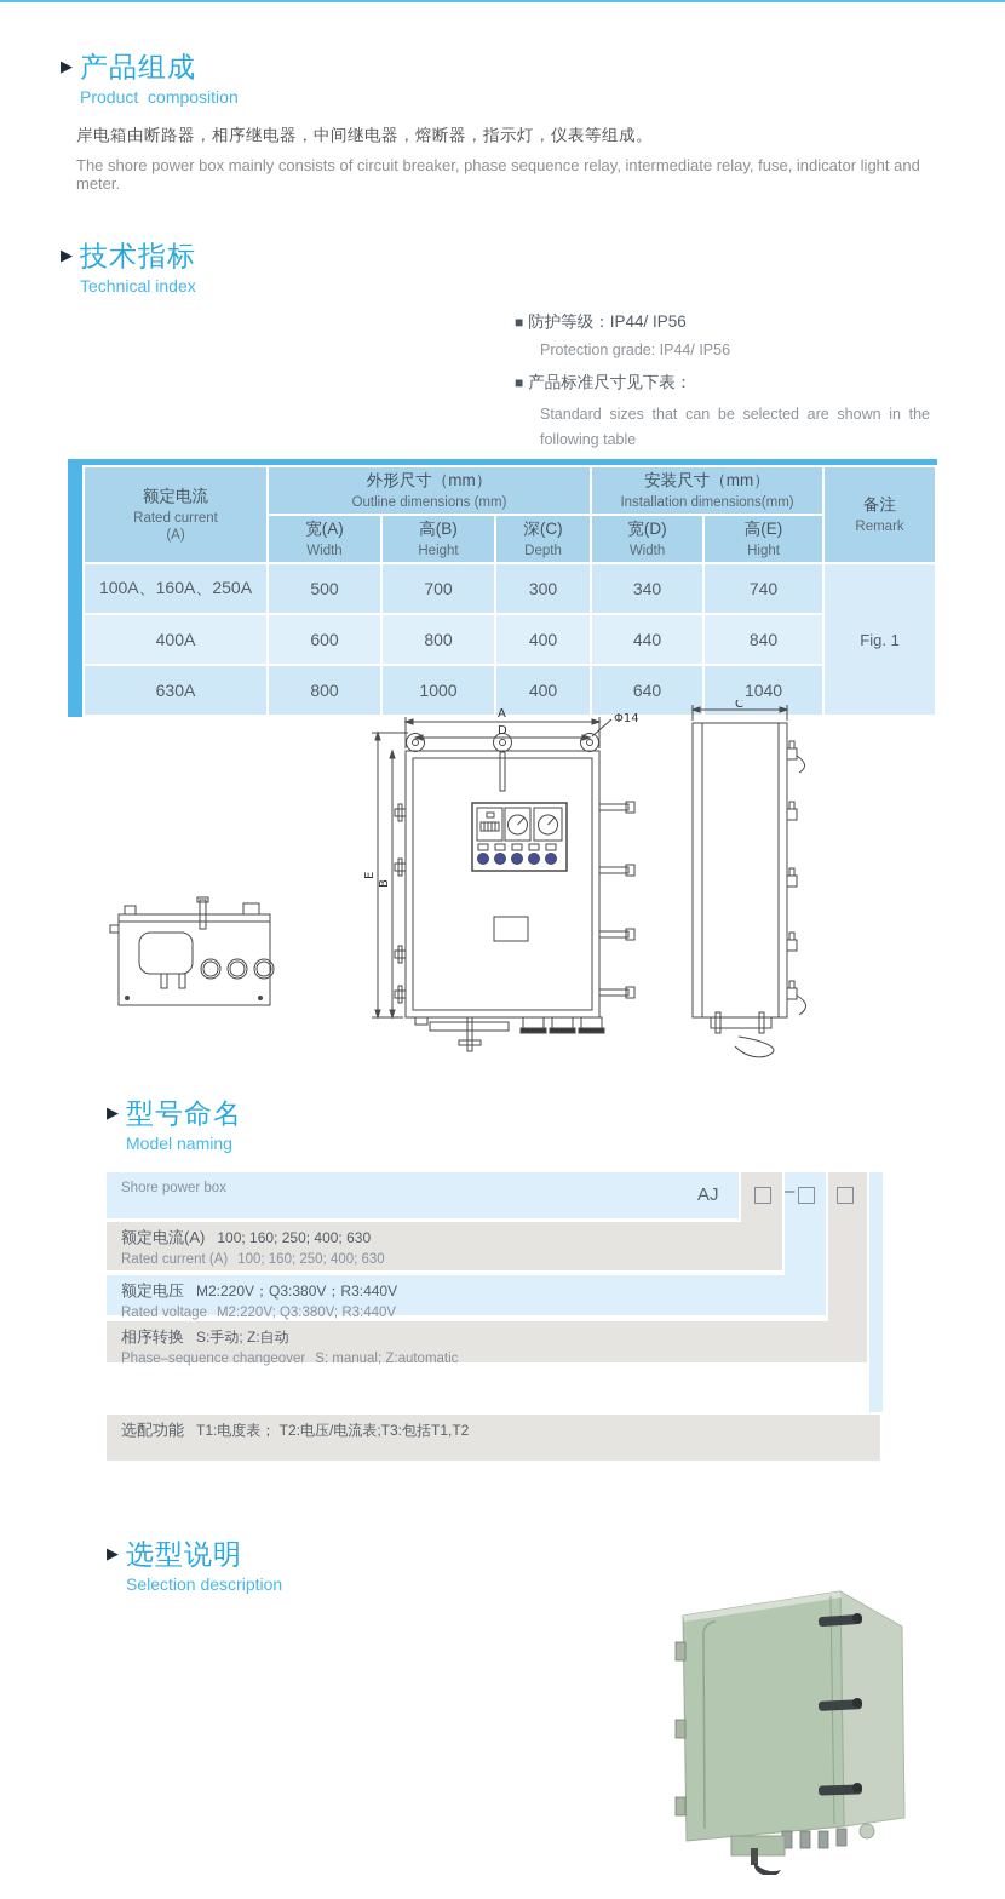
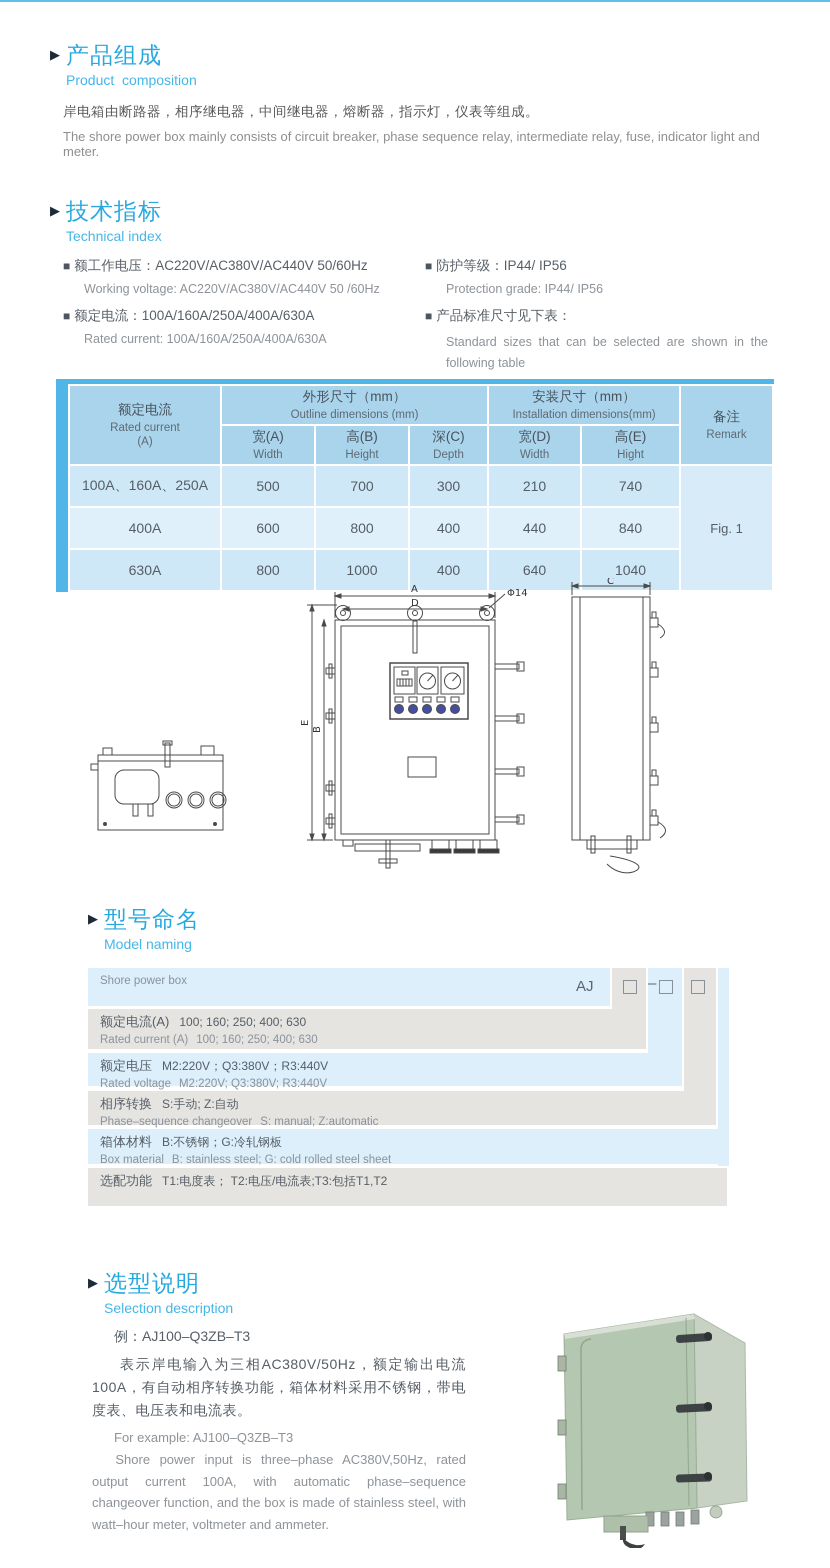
  ▶
  产品组成
  Product composition
  岸电箱由断路器，相序继电器，中间继电器，熔断器，指示灯，仪表等组成。
  The shore power box mainly consists of circuit breaker, phase sequence relay, intermediate relay, fuse, indicator light and meter.
  ▶
  技术指标
  Technical index
+ ■ 额工作电压：AC220V/AC380V/AC440V 50/60Hz
+ Working voltage: AC220V/AC380V/AC440V 50 /60Hz
+ ■ 额定电流：100A/160A/250A/400A/630A
+ Rated current: 100A/160A/250A/400A/630A
  ■ 防护等级：IP44/ IP56
  Protection grade: IP44/ IP56
  ■ 产品标准尺寸见下表：
  Standard sizes that can be selected are shown in the following table
  额定电流 Rated current (A)	外形尺寸（mm） Outline dimensions (mm)	安装尺寸（mm） Installation dimensions(mm)	备注 Remark
  宽(A)Width	高(B)Height	深(C)Depth	宽(D)Width	高(E)Hight
- 100A、160A、250A	500	700	300	340	740	Fig. 1
+ 100A、160A、250A	500	700	300	210	740	Fig. 1
  400A	600	800	400	440	840
  630A	800	1000	400	640	1040
  A
  D
  Φ14
  C
  ▶
  型号命名
  Model naming
  Shore power box
  额定电流(A) 100; 160; 250; 400; 630
  Rated current (A) 100; 160; 250; 400; 630
  额定电压 M2:220V；Q3:380V；R3:440V
  Rated voltage M2:220V; Q3:380V; R3:440V
  相序转换 S:手动; Z:自动
  Phase–sequence changeover S: manual; Z:automatic
+ 箱体材料 B:不锈钢；G:冷轧钢板
+ Box material B: stainless steel; G: cold rolled steel sheet
  选配功能 T1:电度表； T2:电压/电流表;T3:包括T1,T2
  AJ
  –
  ▶
  选型说明
  Selection description
+ 例：AJ100–Q3ZB–T3
+ 表示岸电输入为三相AC380V/50Hz，额定输出电流100A，有自动相序转换功能，箱体材料采用不锈钢，带电度表、电压表和电流表。
+ For example: AJ100–Q3ZB–T3
+ Shore power input is three–phase AC380V,50Hz, rated output current 100A, with automatic phase–sequence changeover function, and the box is made of stainless steel, with watt–hour meter, voltmeter and ammeter.
